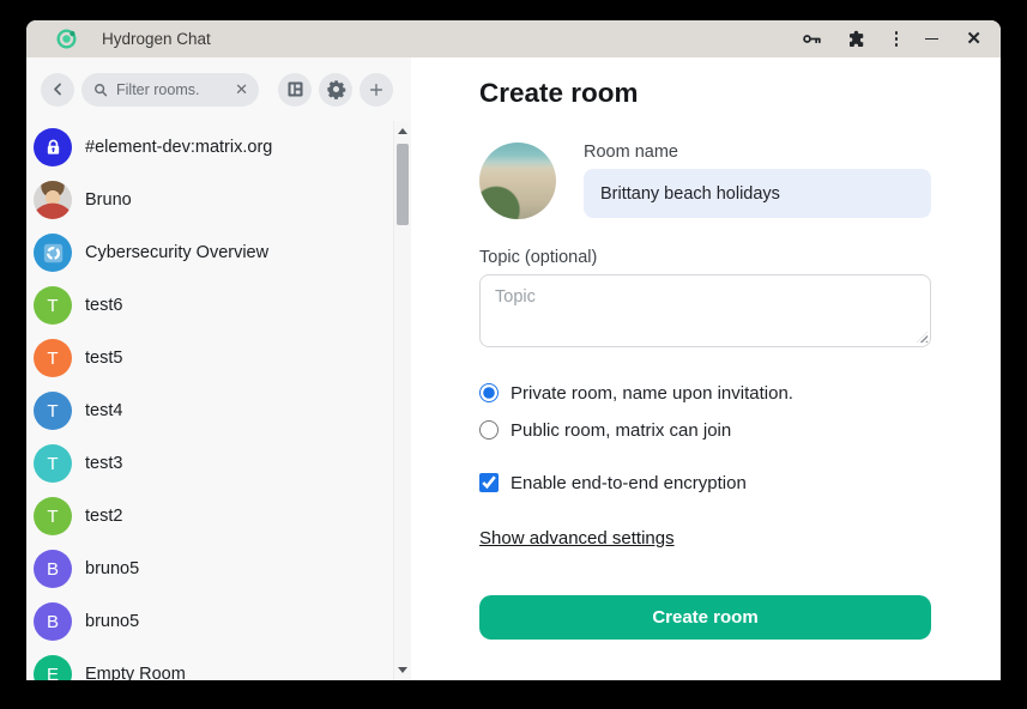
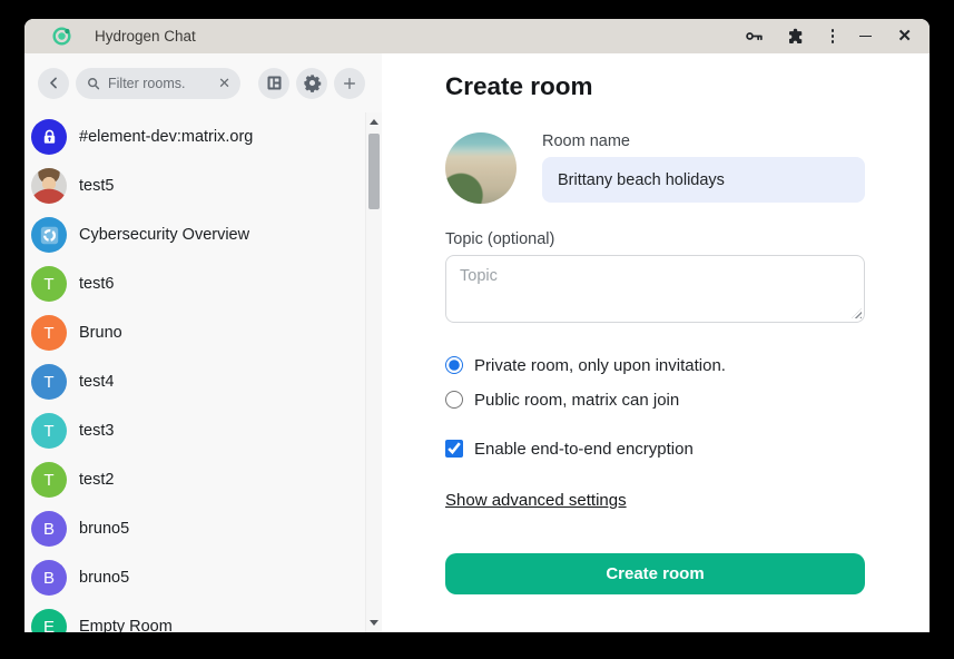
  Hydrogen Chat
  ✕
  Filter rooms.
  ✕
  #element-dev:matrix.org
- Bruno
+ test5
  Cybersecurity Overview
  T
  test6
  T
- test5
+ Bruno
  T
  test4
  T
  test3
  T
  test2
  B
  bruno5
  B
  bruno5
  E
  Empty Room
  Create room
  Room name
  Brittany beach holidays
  Topic (optional)
  Topic
- Private room, name upon invitation.
+ Private room, only upon invitation.
  Public room, matrix can join
  Enable end-to-end encryption
  Show advanced settings
  Create room
